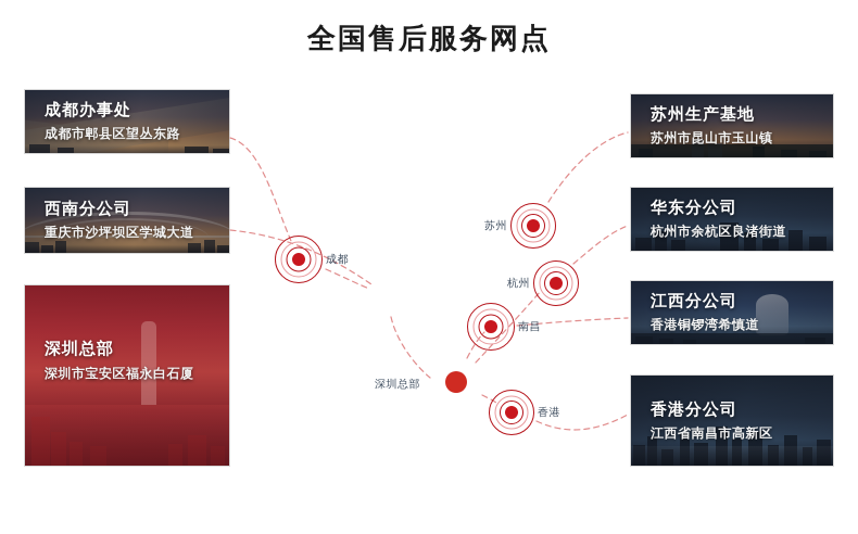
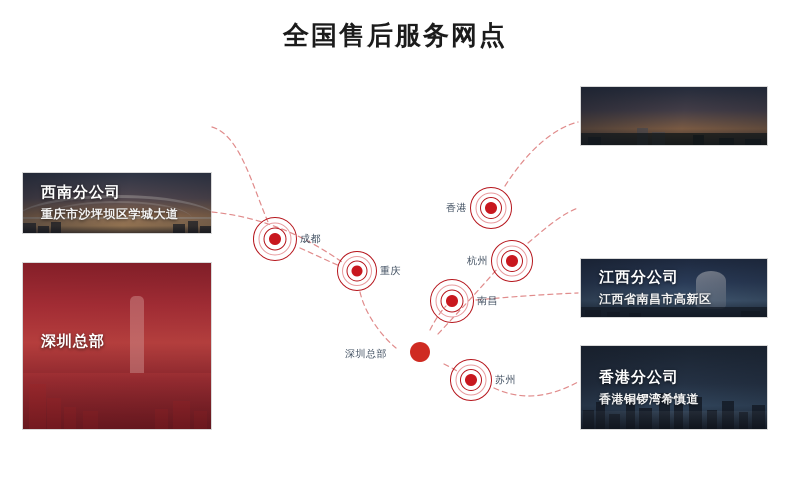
  全国售后服务网点
- 成都办事处
- 成都市郫县区望丛东路
  西南分公司
  重庆市沙坪坝区学城大道
  深圳总部
- 深圳市宝安区福永白石厦
- 苏州生产基地
- 苏州市昆山市玉山镇
- 华东分公司
- 杭州市余杭区良渚街道
  江西分公司
- 香港铜锣湾希慎道
+ 江西省南昌市高新区
  香港分公司
- 江西省南昌市高新区
+ 香港铜锣湾希慎道
  成都
+ 重庆
  南昌
- 苏州
+ 香港
  杭州
- 香港
+ 苏州
  深圳总部
